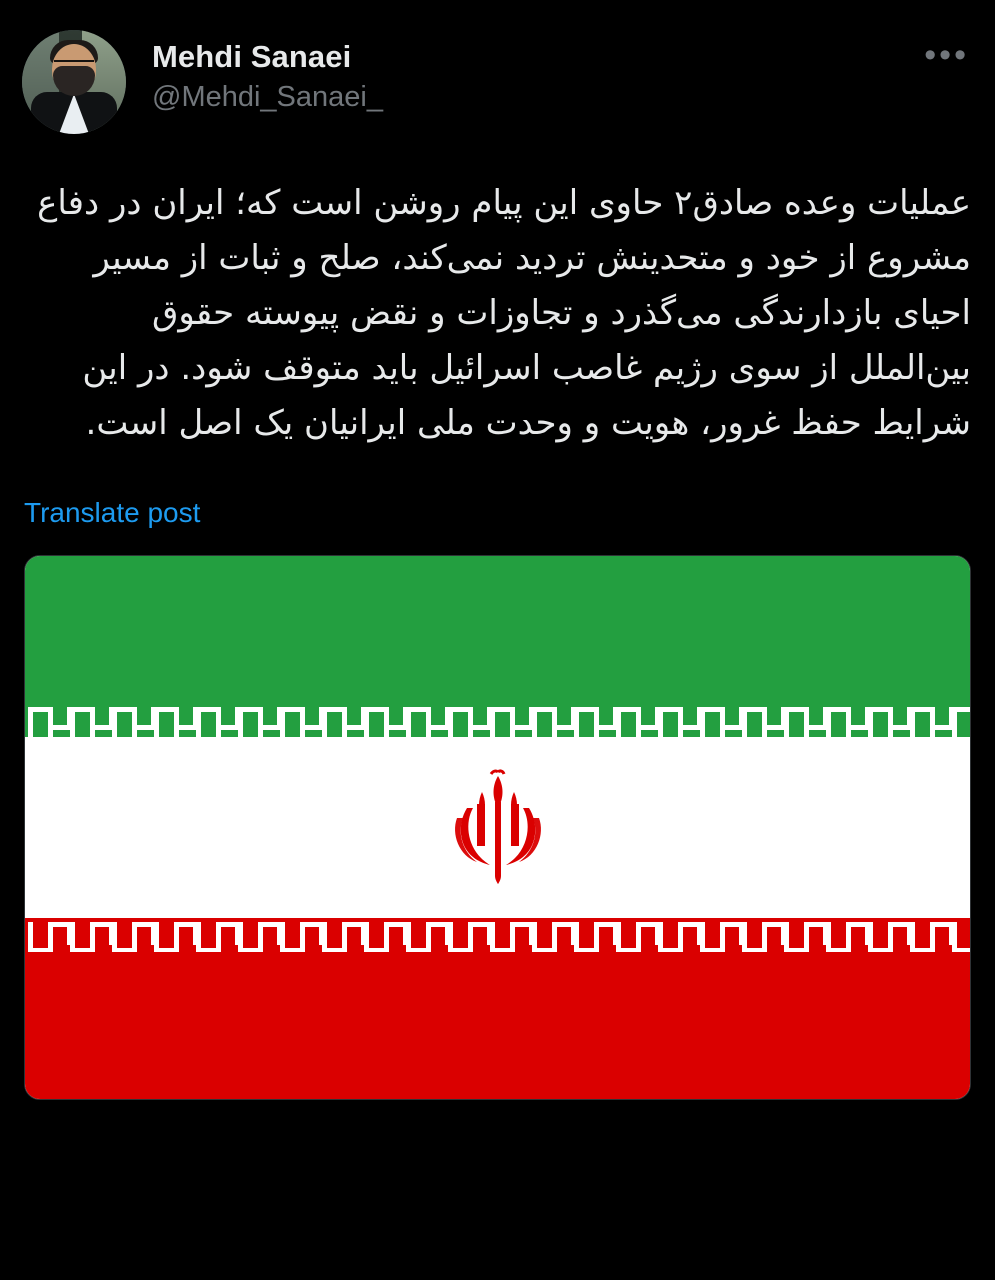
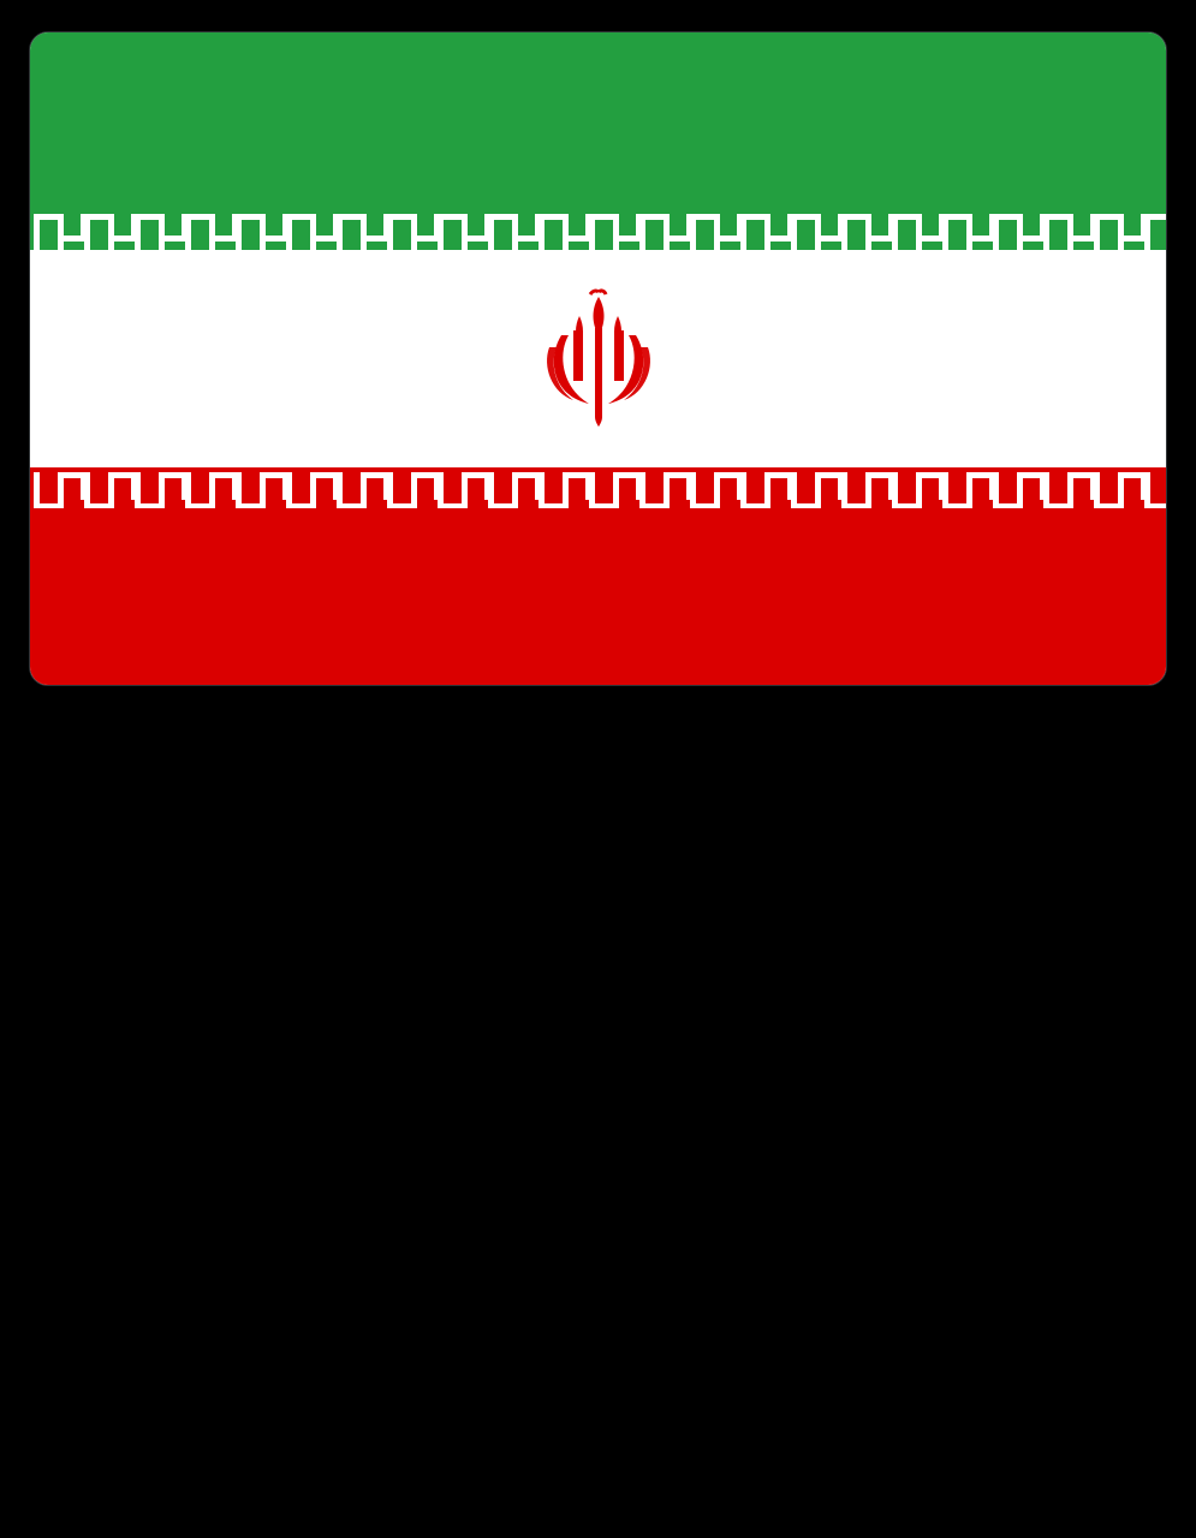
- Mehdi Sanaei
- @Mehdi_Sanaei_
- •••
- عملیات وعده صادق۲ حاوی این پیام روشن است که؛ ایران در دفاع مشروع از خود و متحدینش تردید نمی‌کند، صلح و ثبات از مسیر احیای بازدارندگی میگذرد و تجاوزات و نقض پیوسته حقوق بین‌الملل از سوی رژیم غاصب اسرائیل باید متوقف شود. در این شرایط حفظ غرور، هویت و وحدت ملی ایرانیان یک اصل است.
- Translate post
